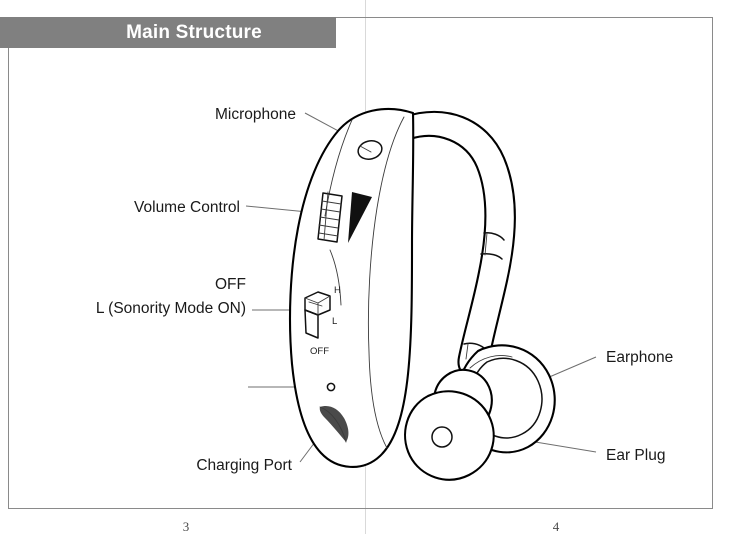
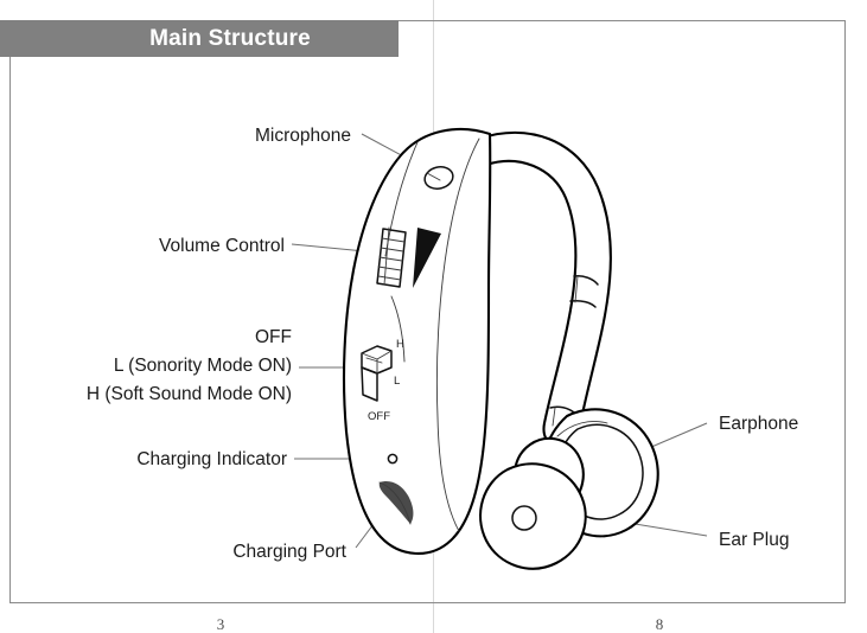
  Main Structure
  Microphone
  Volume Control
  OFF
  L (Sonority Mode ON)
+ H (Soft Sound Mode ON)
+ Charging Indicator
  Charging Port
  Earphone
  Ear Plug
  H
  L
  OFF
  3
- 4
+ 8
